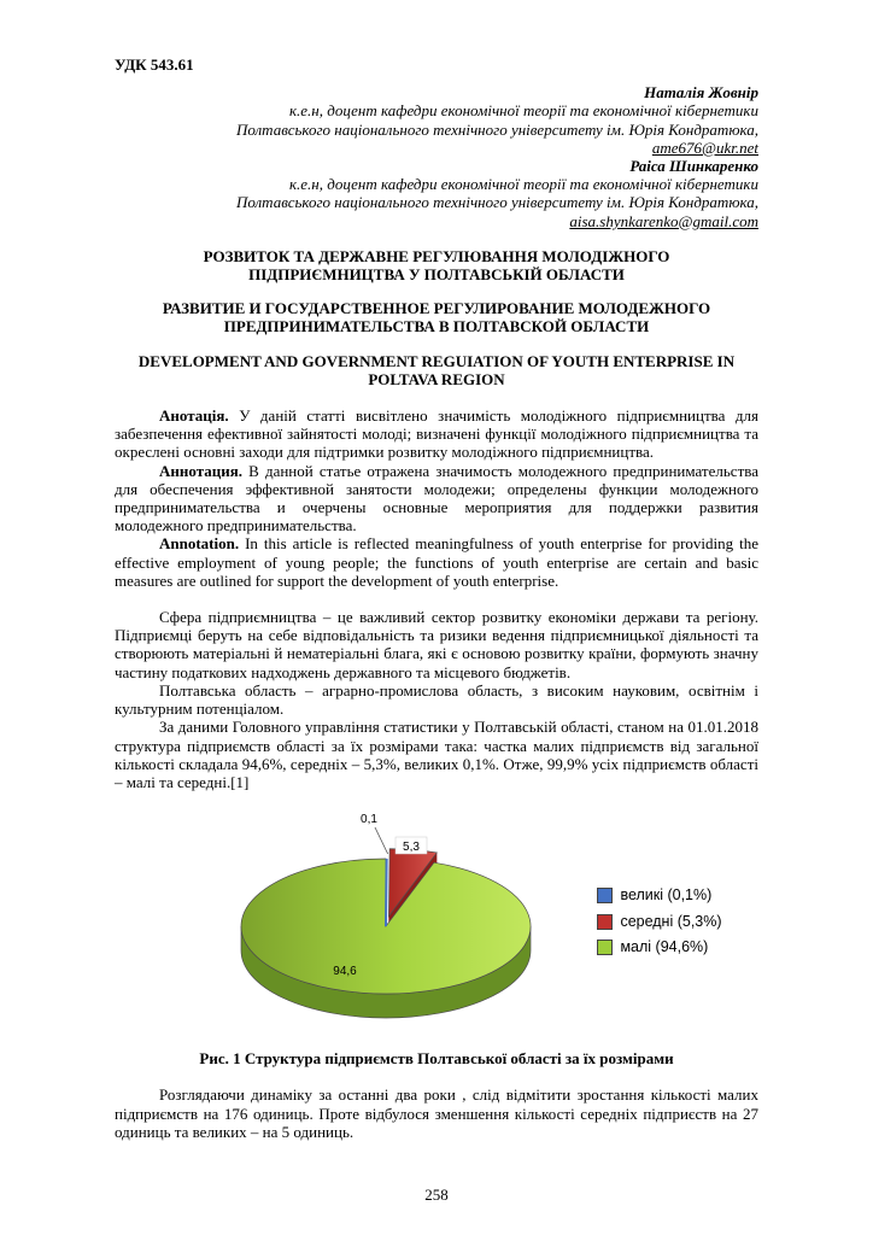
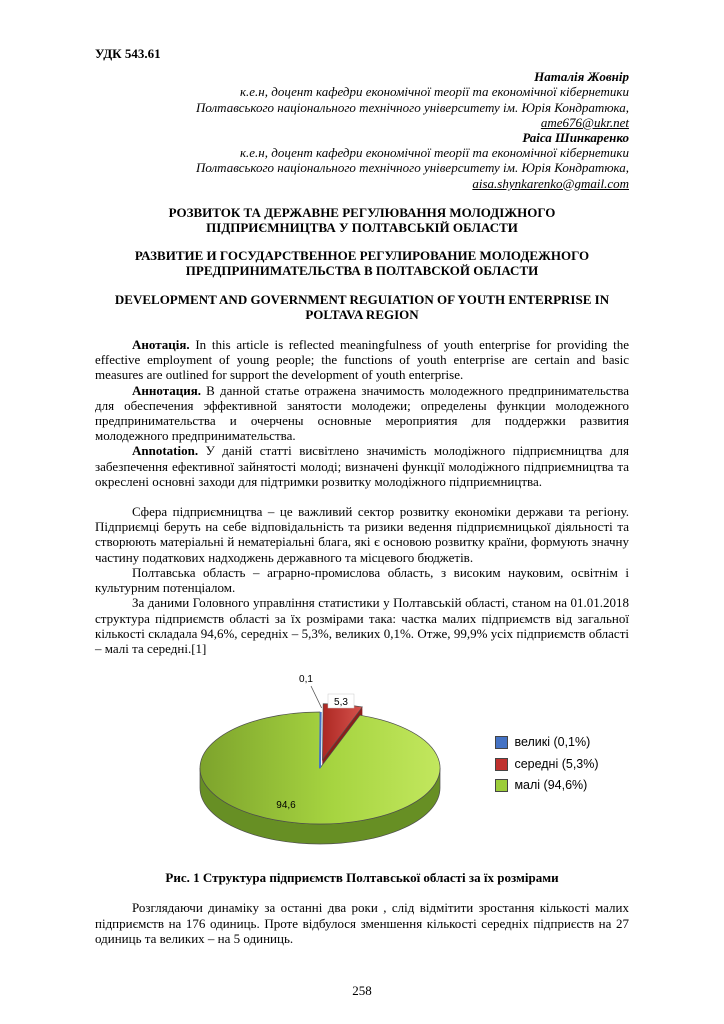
  УДК 543.61
  Наталія Жовнір
  к.е.н, доцент кафедри економічної теорії та економічної кібернетики
  Полтавського національного технічного університету ім. Юрія Кондратюка,
  ame676@ukr.net
  Раіса Шинкаренко
  к.е.н, доцент кафедри економічної теорії та економічної кібернетики
  Полтавського національного технічного університету ім. Юрія Кондратюка,
  aisa.shynkarenko@gmail.com
  РОЗВИТОК ТА ДЕРЖАВНЕ РЕГУЛЮВАННЯ МОЛОДІЖНОГО ПІДПРИЄМНИЦТВА У ПОЛТАВСЬКІЙ ОБЛАСТИ
  РАЗВИТИЕ И ГОСУДАРСТВЕННОЕ РЕГУЛИРОВАНИЕ МОЛОДЕЖНОГО ПРЕДПРИНИМАТЕЛЬСТВА В ПОЛТАВСКОЙ ОБЛАСТИ
  DEVELOPMENT AND GOVERNMENT REGUIATION OF YOUTH ENTERPRISE IN POLTAVA REGION
- Анотація. У даній статті висвітлено значимість молодіжного підприємництва для забезпечення ефективної зайнятості молоді; визначені функції молодіжного підприємництва та окреслені основні заходи для підтримки розвитку молодіжного підприємництва.
+ Анотація. In this article is reflected meaningfulness of youth enterprise for providing the effective employment of young people; the functions of youth enterprise are certain and basic measures are outlined for support the development of youth enterprise.
  Аннотация. В данной статье отражена значимость молодежного предпринимательства для обеспечения эффективной занятости молодежи; определены функции молодежного предпринимательства и очерчены основные мероприятия для поддержки развития молодежного предпринимательства.
- Annotation. In this article is reflected meaningfulness of youth enterprise for providing the effective employment of young people; the functions of youth enterprise are certain and basic measures are outlined for support the development of youth enterprise.
+ Annotation. У даній статті висвітлено значимість молодіжного підприємництва для забезпечення ефективної зайнятості молоді; визначені функції молодіжного підприємництва та окреслені основні заходи для підтримки розвитку молодіжного підприємництва.
  Сфера підприємництва – це важливий сектор розвитку економіки держави та регіону. Підприємці беруть на себе відповідальність та ризики ведення підприємницької діяльності та створюють матеріальні й нематеріальні блага, які є основою розвитку країни, формують значну частину податкових надходжень державного та місцевого бюджетів.
  Полтавська область – аграрно-промислова область, з високим науковим, освітнім і культурним потенціалом.
  За даними Головного управління статистики у Полтавській області, станом на 01.01.2018 структура підприємств області за їх розмірами така: частка малих підприємств від загальної кількості складала 94,6%, середніх – 5,3%, великих 0,1%. Отже, 99,9% усіх підприємств області – малі та середні.[1]
  0,1
  5,3
  94,6
  великі (0,1%)
  середні (5,3%)
  малі (94,6%)
  Рис. 1 Структура підприємств Полтавської області за їх розмірами
  Розглядаючи динаміку за останні два роки , слід відмітити зростання кількості малих підприємств на 176 одиниць. Проте відбулося зменшення кількості середніх підприєств на 27 одиниць та великих – на 5 одиниць.
  258
